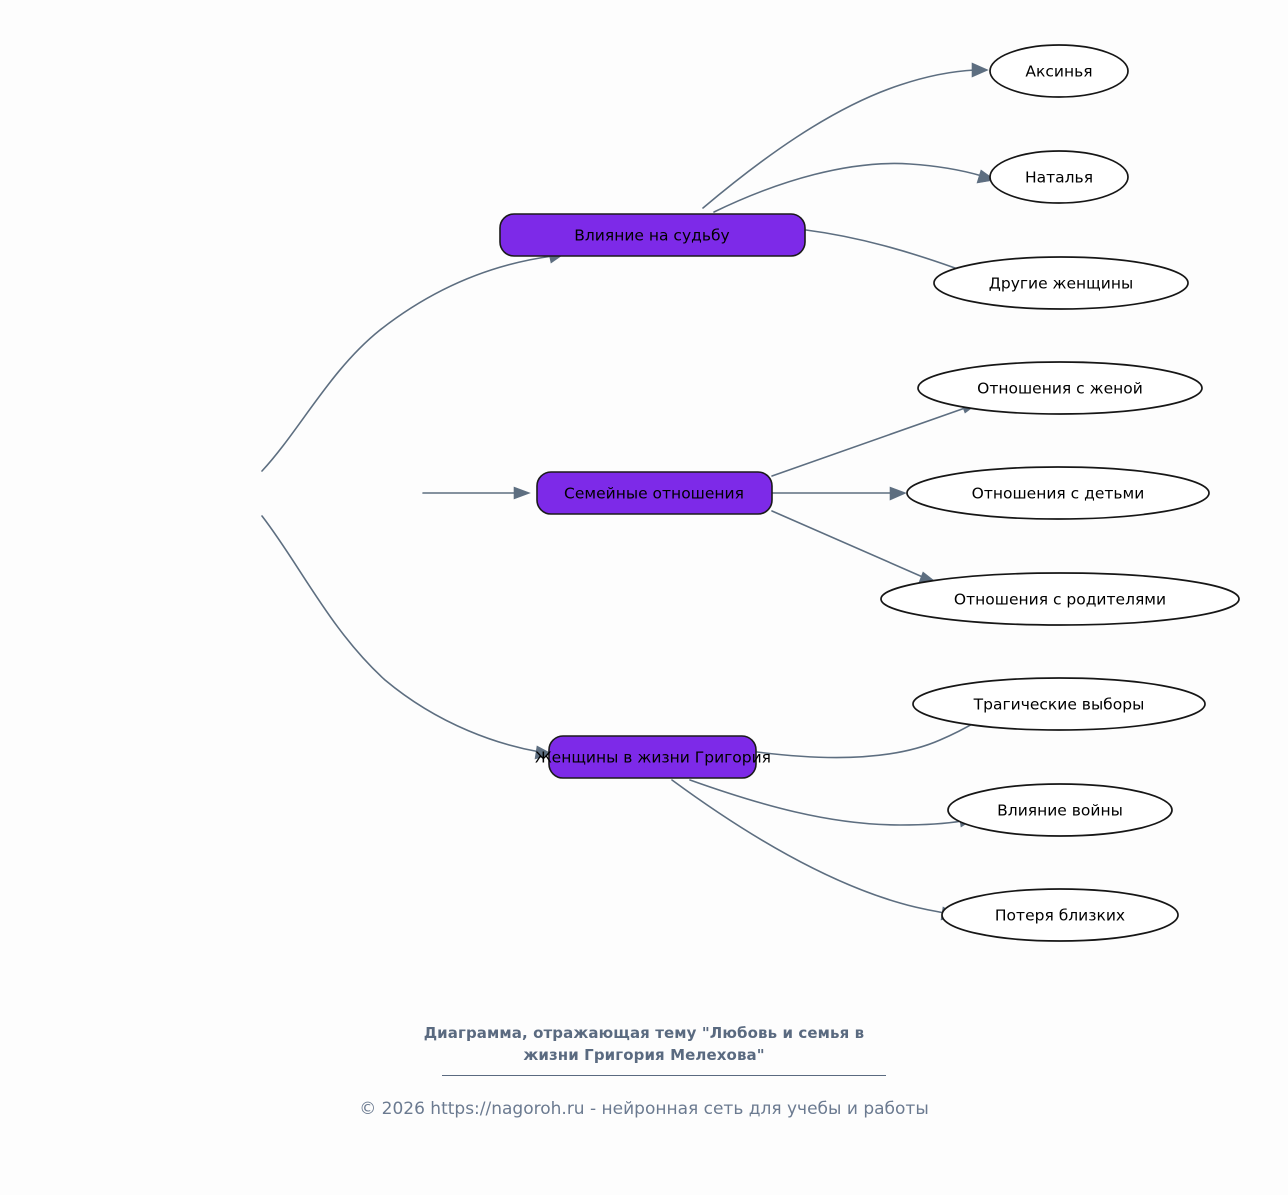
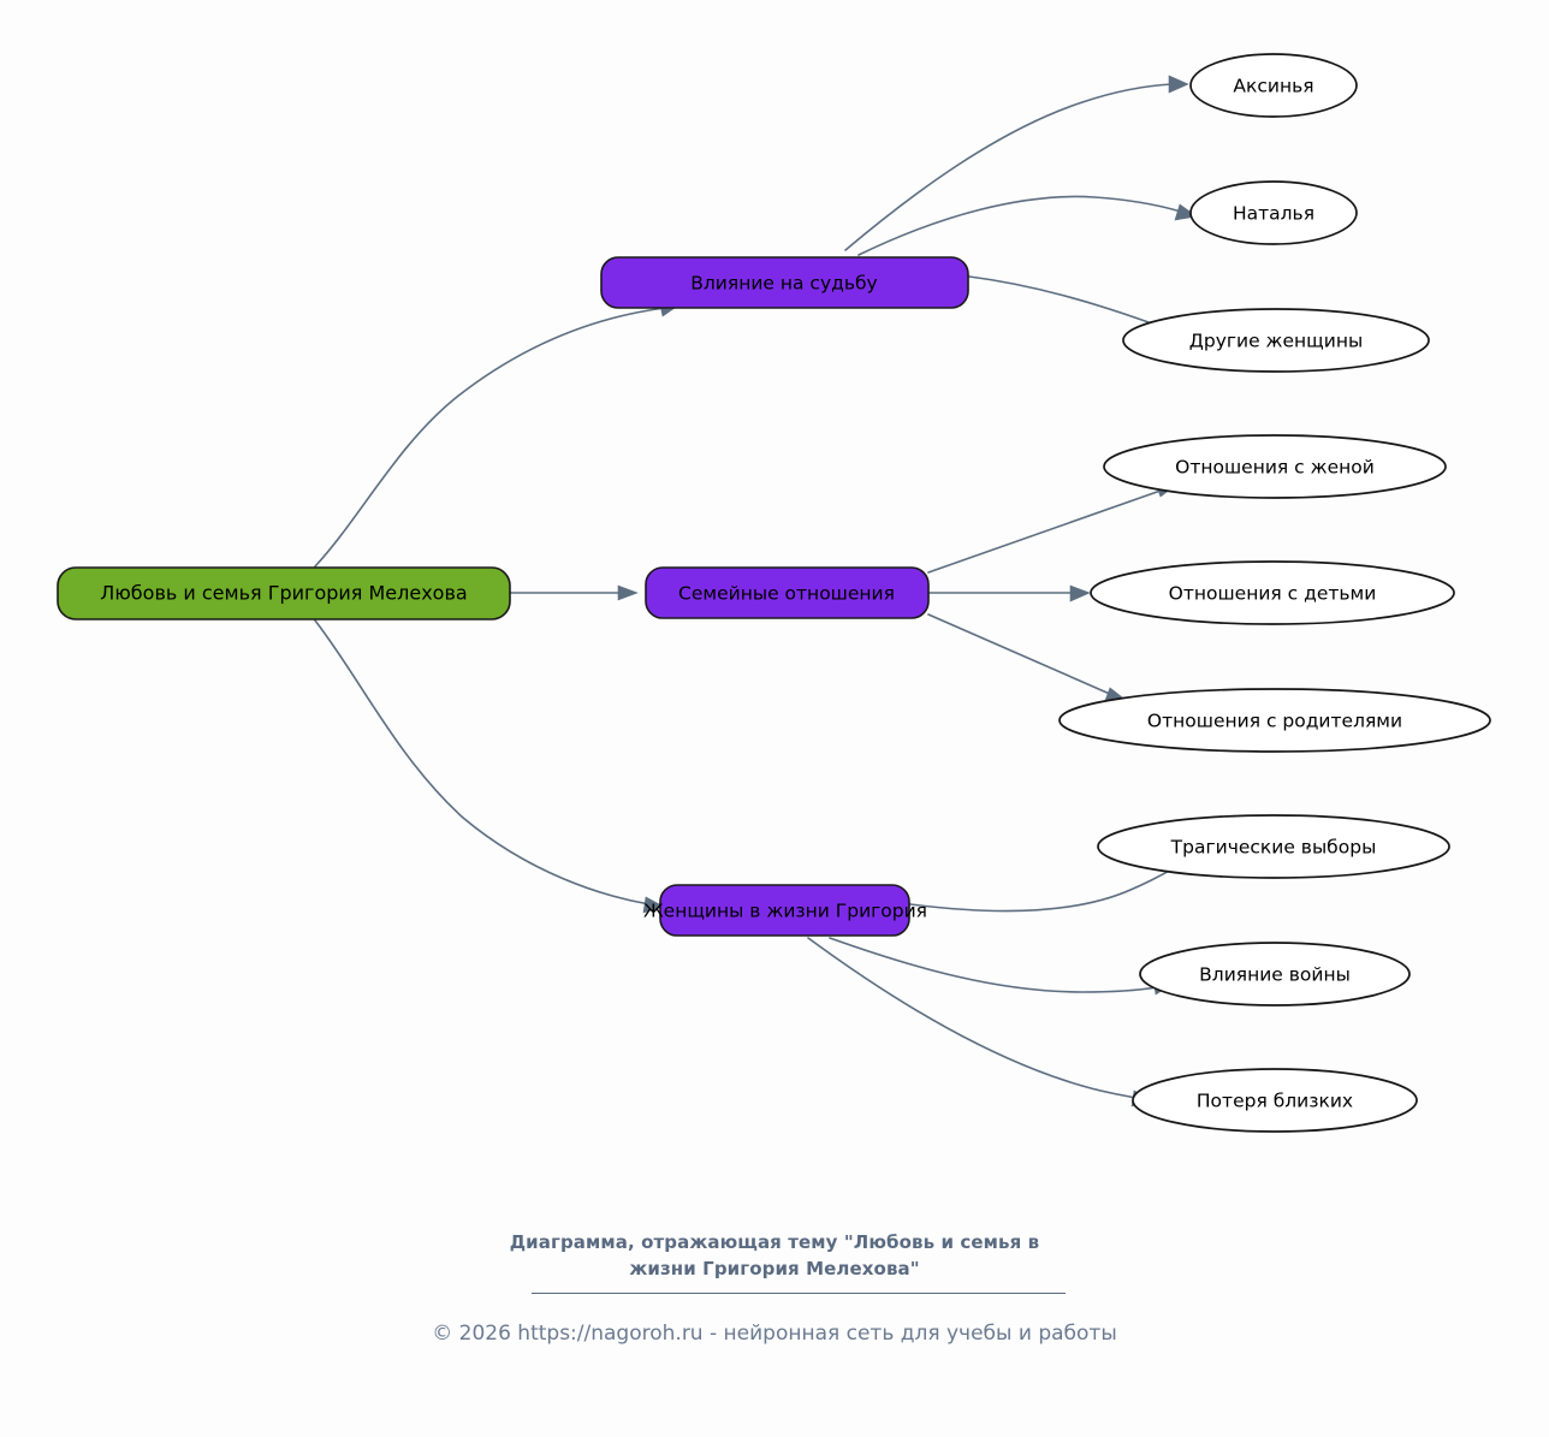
+ Любовь и семья Григория Мелехова
  Влияние на судьбу
  Аксинья
  Наталья
  Другие женщины
  Семейные отношения
  Отношения с женой
  Отношения с детьми
  Отношения с родителями
  Женщины в жизни Григория
  Трагические выборы
  Влияние войны
  Потеря близких
  Диаграмма, отражающая тему "Любовь и семья в
  жизни Григория Мелехова"
  © 2026 https://nagoroh.ru - нейронная сеть для учебы и работы
